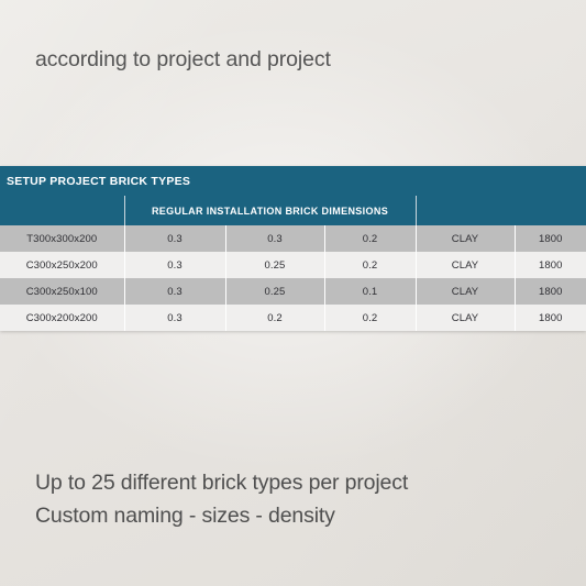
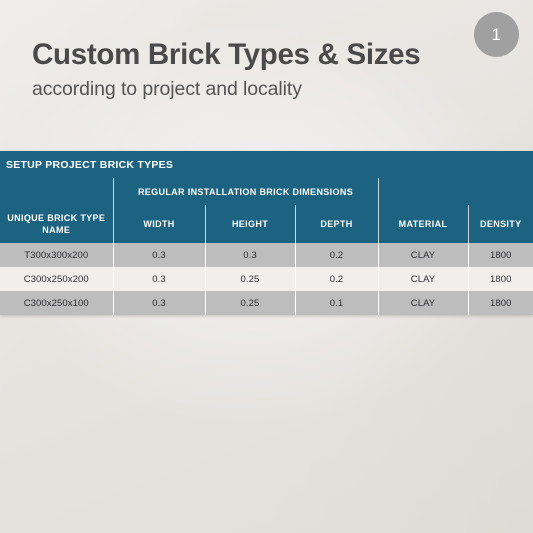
+ 1
+ Custom Brick Types & Sizes
- according to project and project
+ according to project and locality
  SETUP PROJECT BRICK TYPES
  	REGULAR INSTALLATION BRICK DIMENSIONS
+ UNIQUE BRICK TYPE NAME	WIDTH	HEIGHT	DEPTH	MATERIAL	DENSITY
  T300x300x200	0.3	0.3	0.2	CLAY	1800
  C300x250x200	0.3	0.25	0.2	CLAY	1800
  C300x250x100	0.3	0.25	0.1	CLAY	1800
- C300x200x200	0.3	0.2	0.2	CLAY	1800
- Up to 25 different brick types per project
- Custom naming - sizes - density
